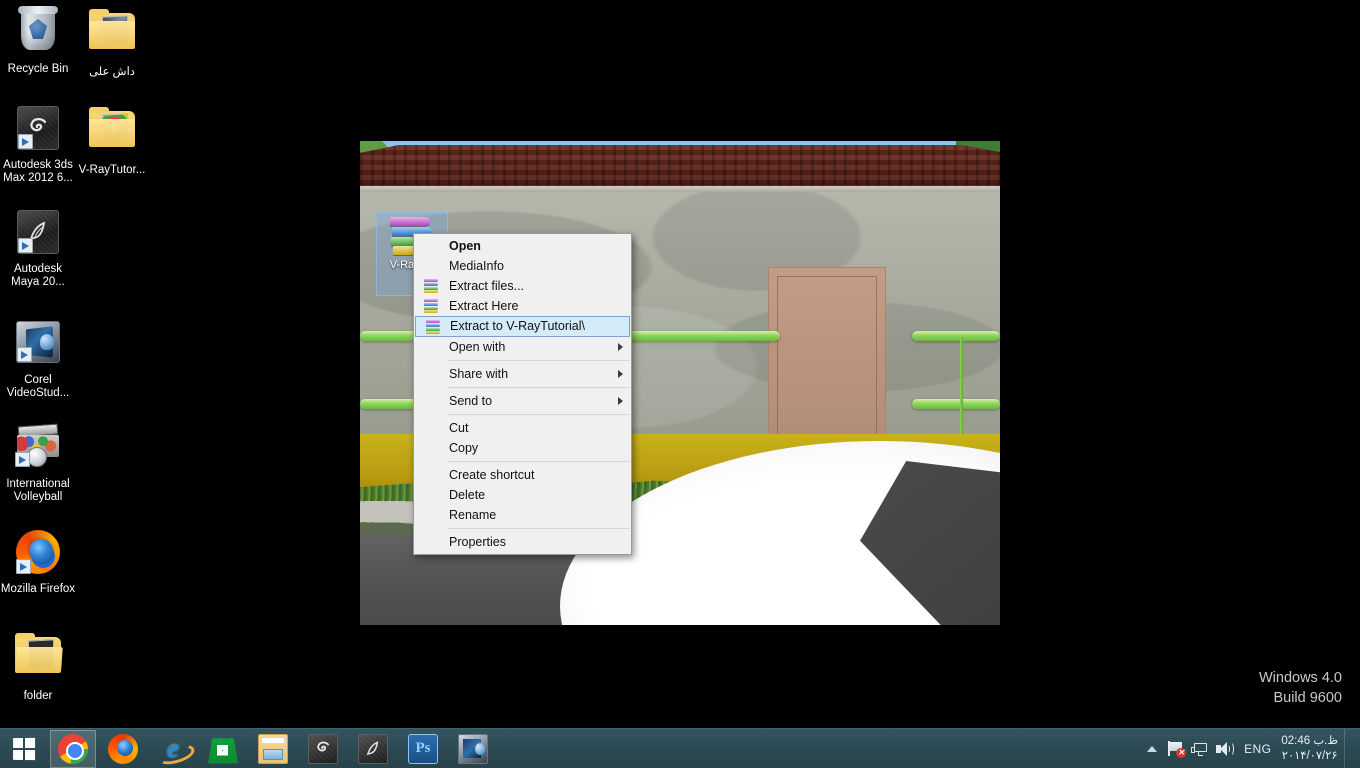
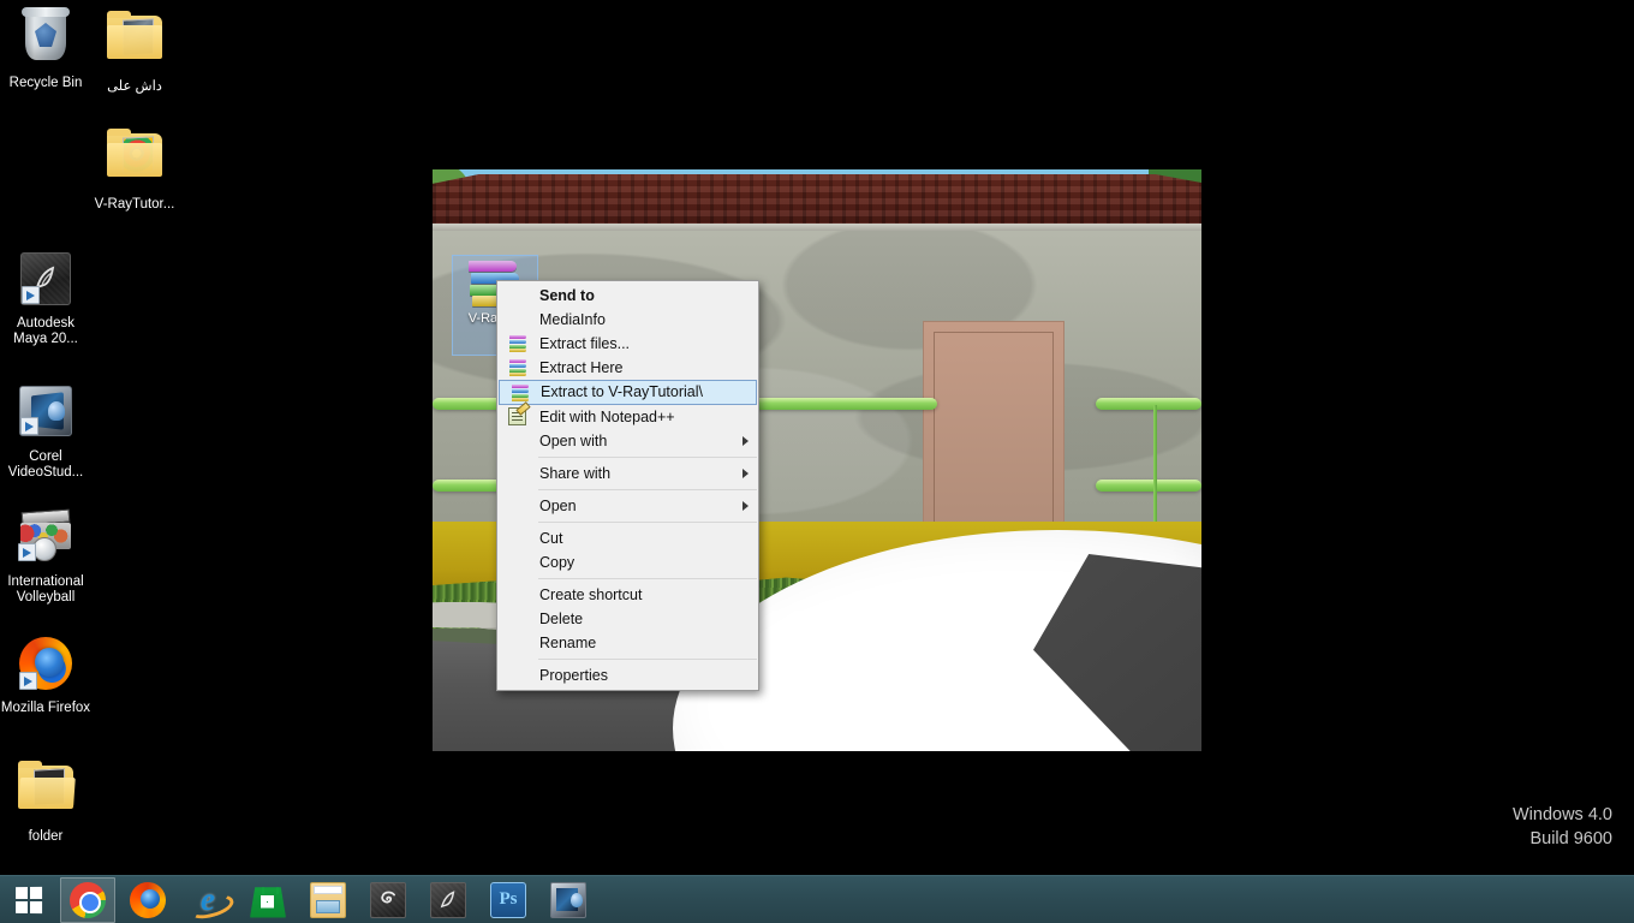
  Recycle Bin
  داش على
- Autodesk 3ds Max 2012 6...
  V-RayTutor...
  Autodesk Maya 20...
  Corel VideoStud...
  International Volleyball
  Mozilla Firefox
  folder
- Open
+ Send to
  MediaInfo
  Extract files...
  Extract Here
  Extract to V-RayTutorial\
+ Edit with Notepad++
  Open with
  Share with
- Send to
+ Open
  Cut
  Copy
  Create shortcut
  Delete
  Rename
  Properties
  Windows 4.0
  Build 9600
  e
  Ps
- ✕
- ENG
- 02:46 ظ.ب
- ۲۰۱۴/۰۷/۲۶
